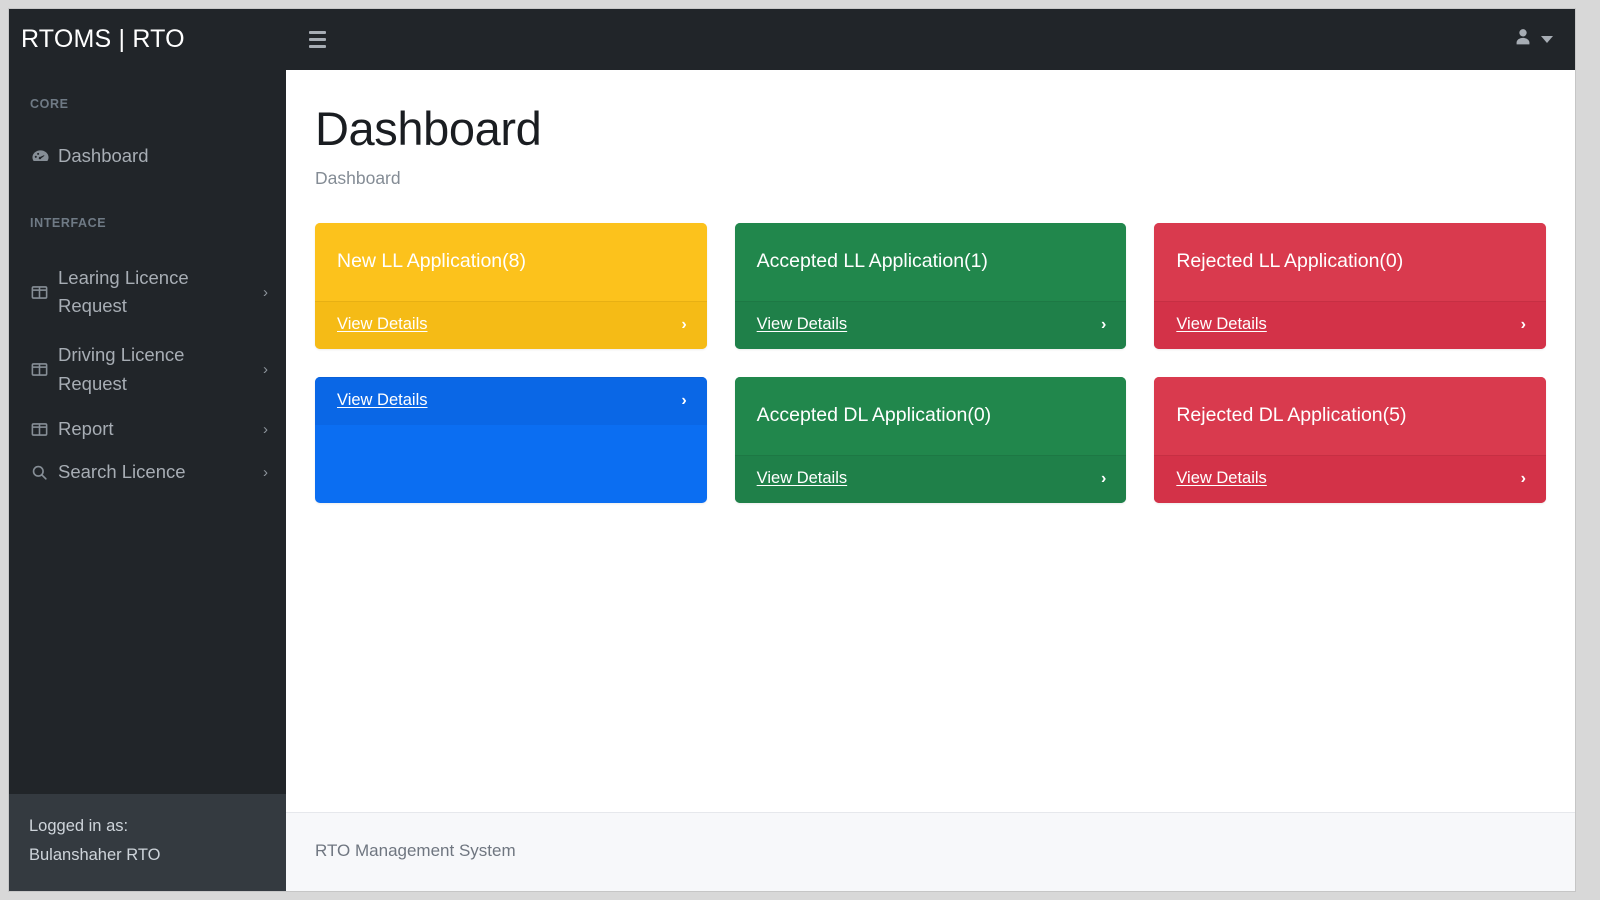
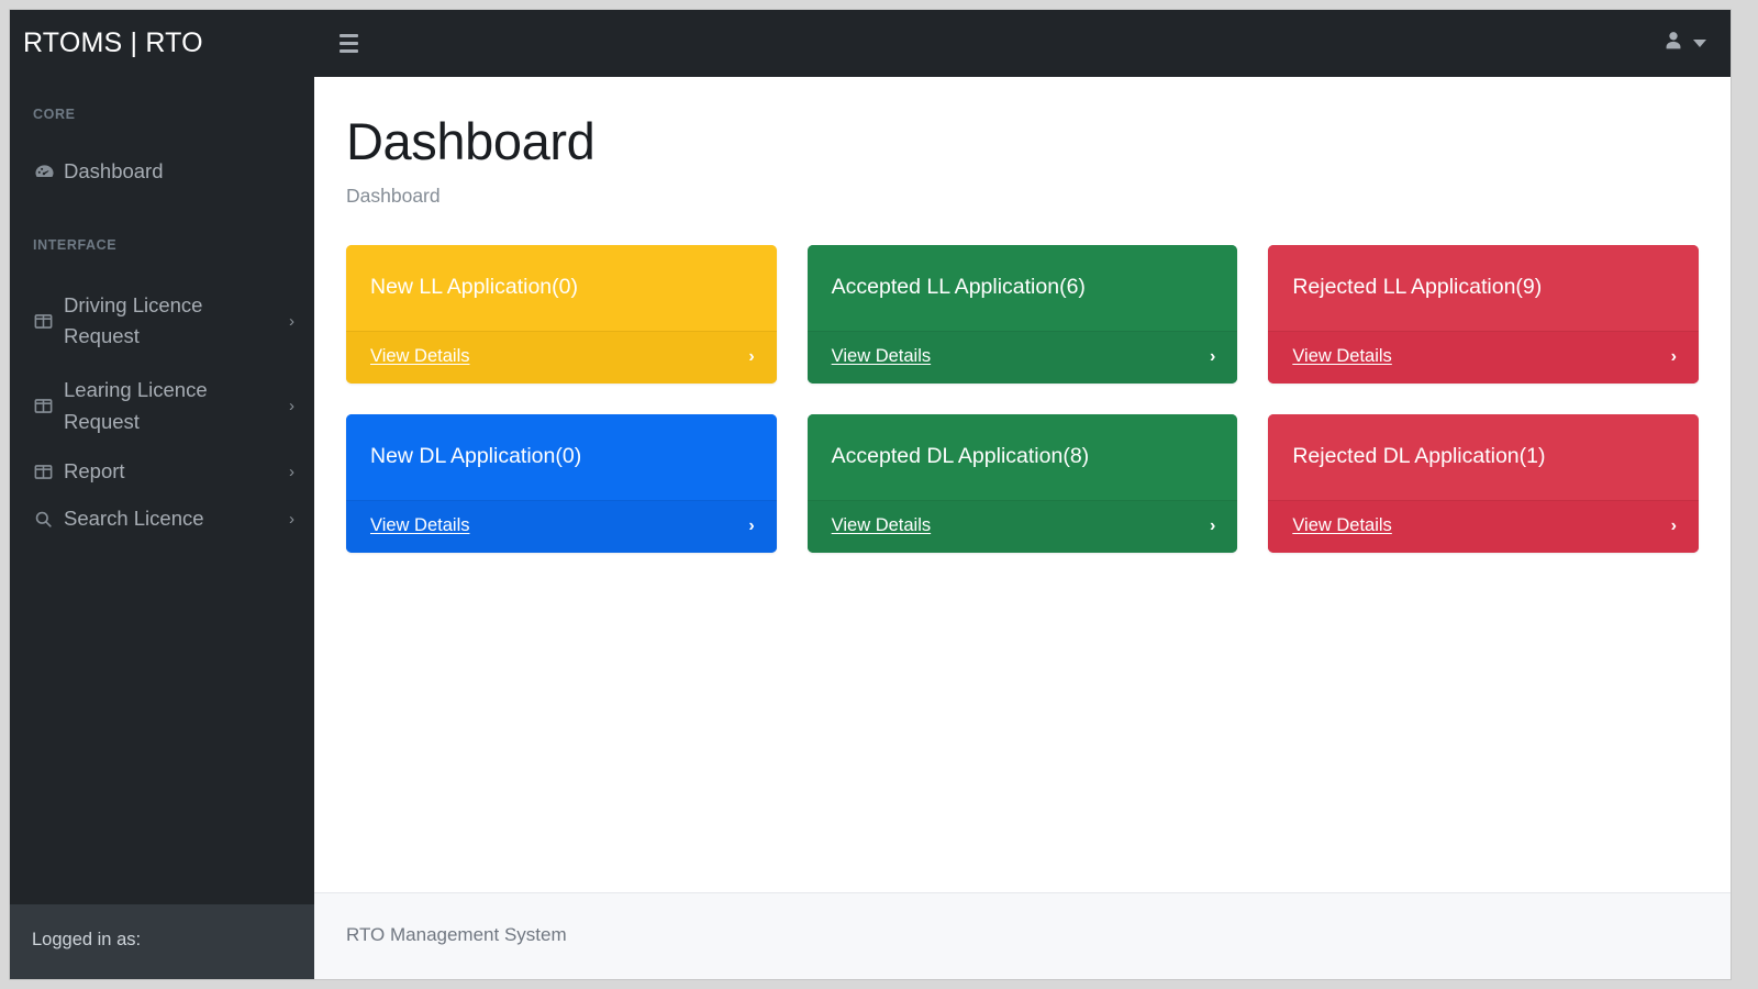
  RTOMS | RTO
  CORE
  Dashboard
  INTERFACE
- Learing Licence Request
+ Driving Licence Request
  ›
- Driving Licence Request
+ Learing Licence Request
  ›
  Report
  ›
  Search Licence
  ›
  Logged in as:
- Bulanshaher RTO
  Dashboard
  Dashboard
- New LL Application(8)
+ New LL Application(0)
  View Details
  ›
- Accepted LL Application(1)
+ Accepted LL Application(6)
  View Details
  ›
- Rejected LL Application(0)
+ Rejected LL Application(9)
  View Details
  ›
+ New DL Application(0)
  View Details
  ›
- Accepted DL Application(0)
+ Accepted DL Application(8)
  View Details
  ›
- Rejected DL Application(5)
+ Rejected DL Application(1)
  View Details
  ›
  RTO Management System
